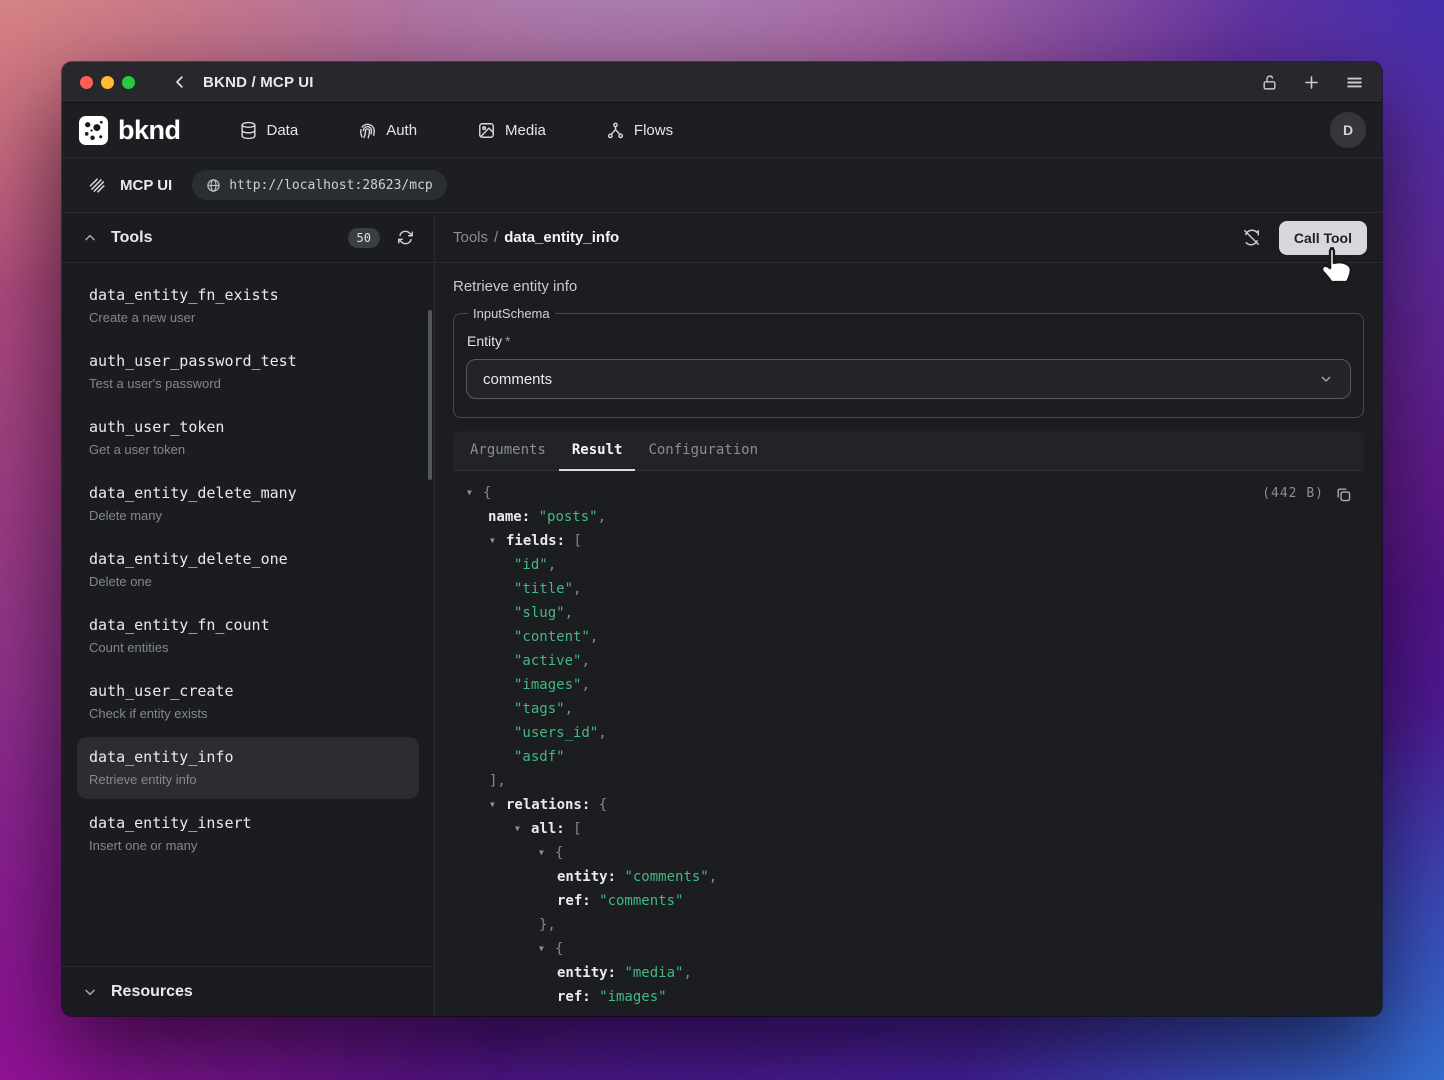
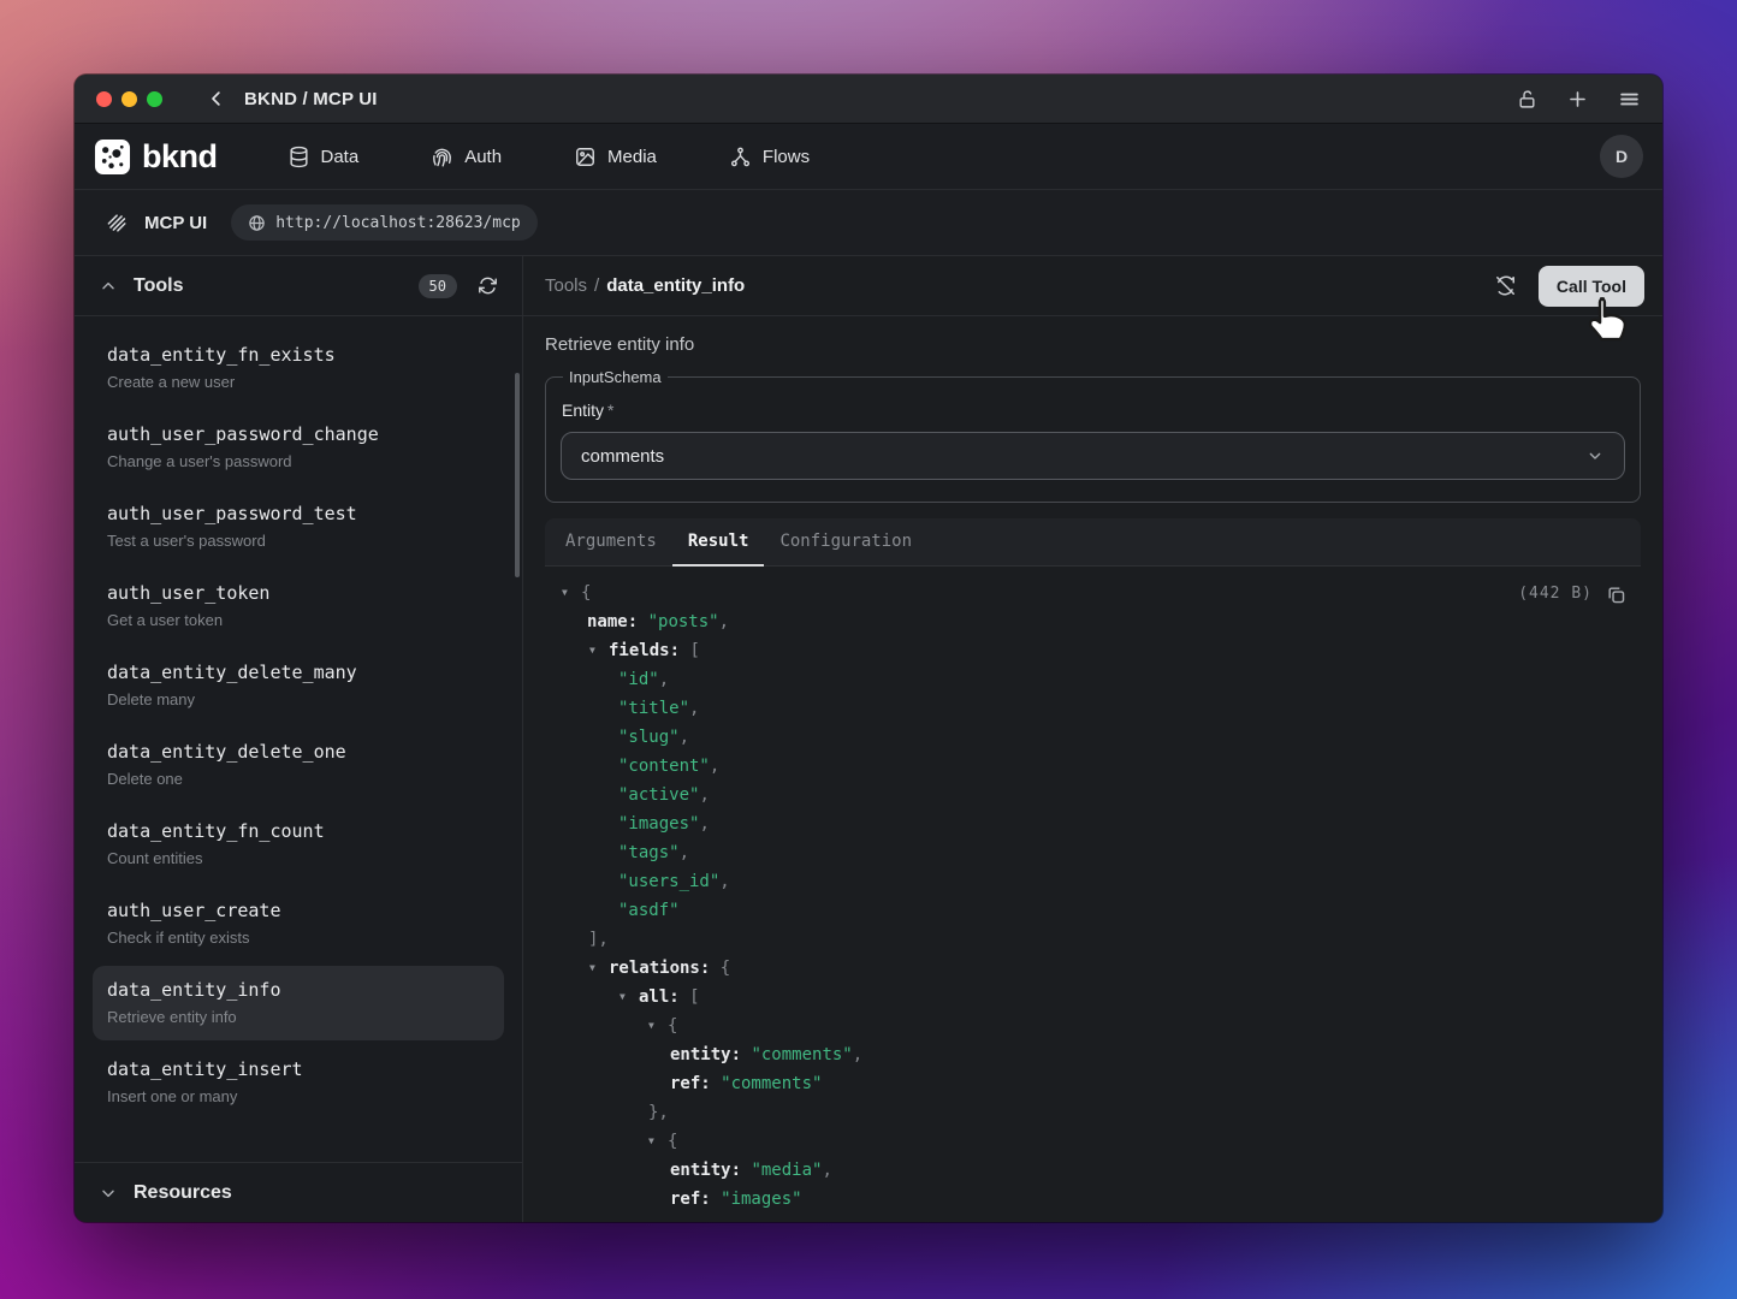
  BKND / MCP UI
  bknd
  Data
  Auth
  Media
  Flows
  D
  MCP UI
  http://localhost:28623/mcp
  Tools
  50
  data_entity_fn_exists
  Create a new user
+ auth_user_password_change
+ Change a user's password
  auth_user_password_test
  Test a user's password
  auth_user_token
  Get a user token
  data_entity_delete_many
  Delete many
  data_entity_delete_one
  Delete one
  data_entity_fn_count
  Count entities
  auth_user_create
  Check if entity exists
  data_entity_info
  Retrieve entity info
  data_entity_insert
  Insert one or many
  Resources
  Tools
  /
  data_entity_info
  Call Tool
  Retrieve entity info
  InputSchema
  Entity *
  comments
  Arguments
  Result
  Configuration
  (442 B)
  ▼
  {
  name:
  "posts"
  ,
  ▼
  fields:
  [
  "id"
  ,
  "title"
  ,
  "slug"
  ,
  "content"
  ,
  "active"
  ,
  "images"
  ,
  "tags"
  ,
  "users_id"
  ,
  "asdf"
  ],
  ▼
  relations:
  {
  ▼
  all:
  [
  ▼
  {
  entity:
  "comments"
  ,
  ref:
  "comments"
  },
  ▼
  {
  entity:
  "media"
  ,
  ref:
  "images"
